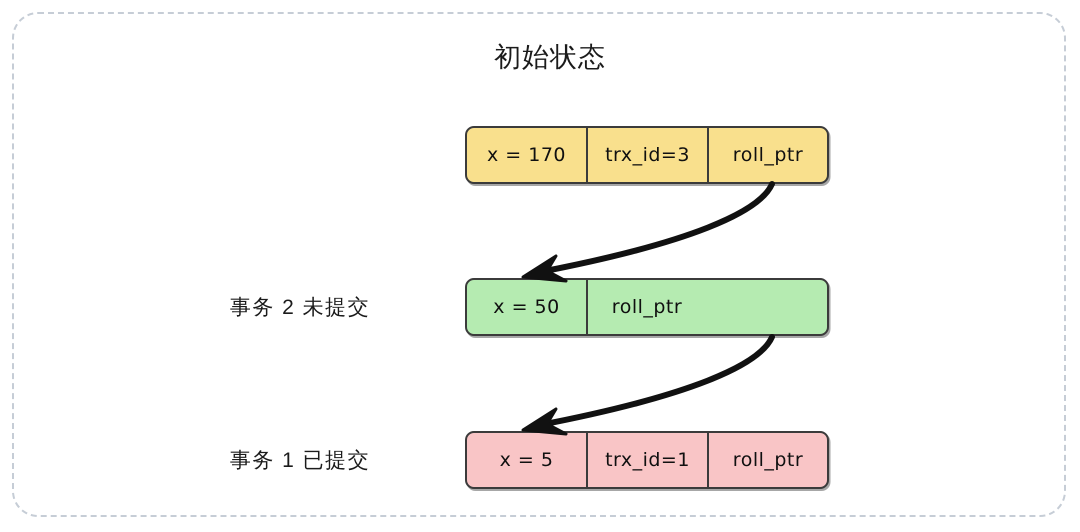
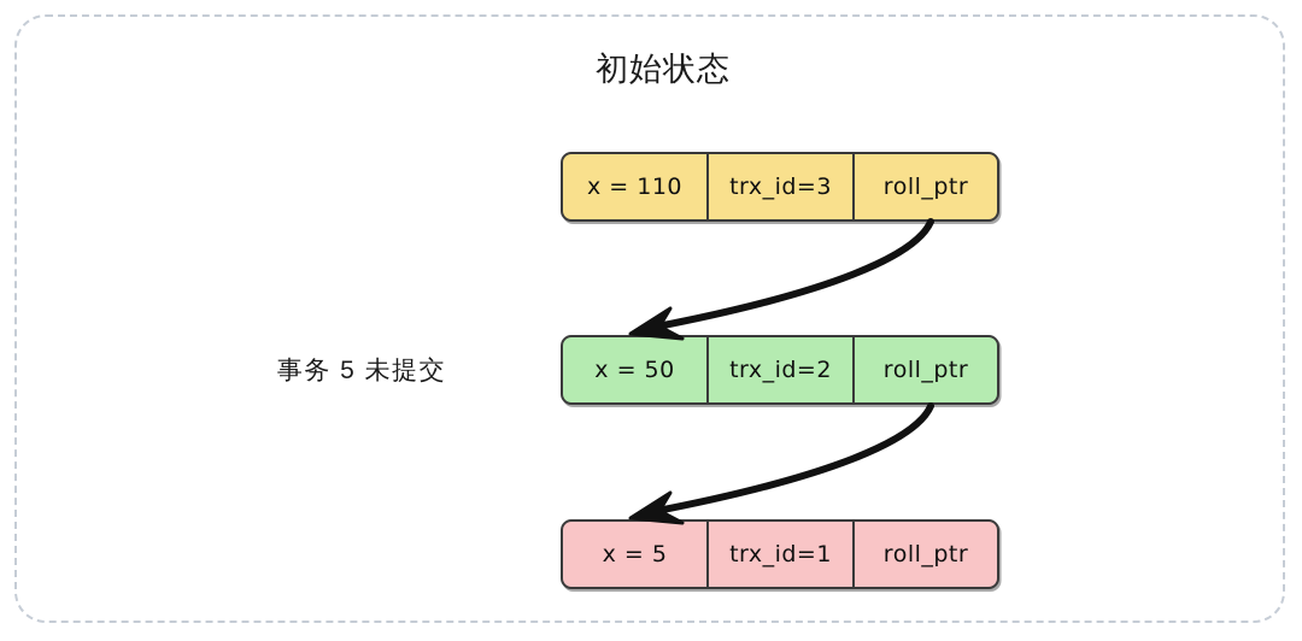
  初始状态
- x = 170
+ x = 110
  trx_id=3
  roll_ptr
- 事务 2 未提交
+ 事务 5 未提交
  x = 50
+ trx_id=2
  roll_ptr
- 事务 1 已提交
  x = 5
  trx_id=1
  roll_ptr
